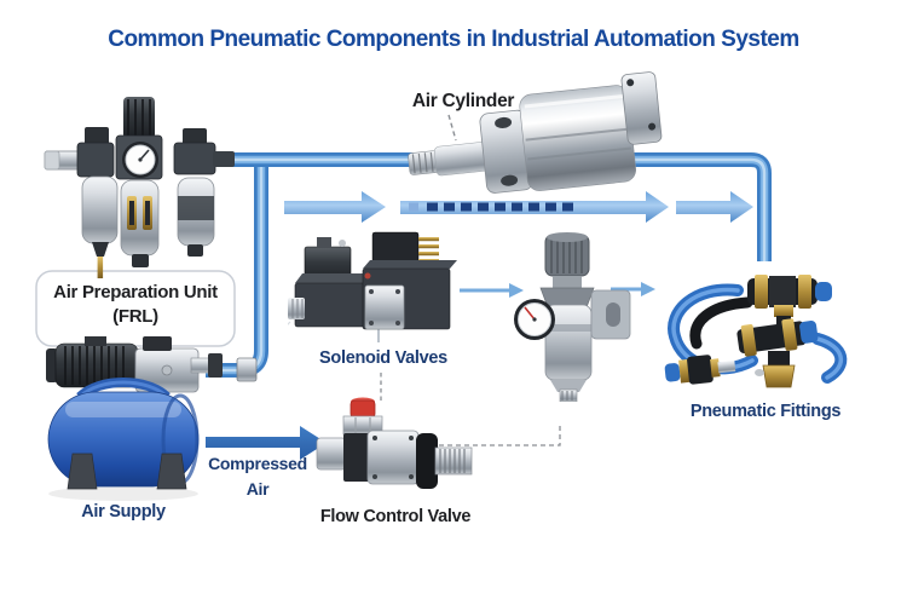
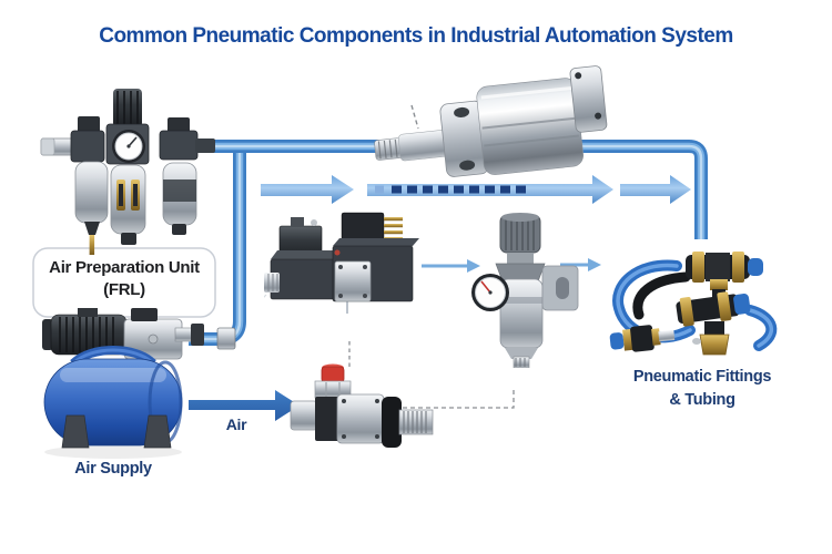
  Common Pneumatic Components in Industrial Automation System
  Air Preparation Unit
  (FRL)
- Air Cylinder
- Solenoid Valves
  Pneumatic Fittings
+ & Tubing
  Air Supply
- Compressed
  Air
- Flow Control Valve
